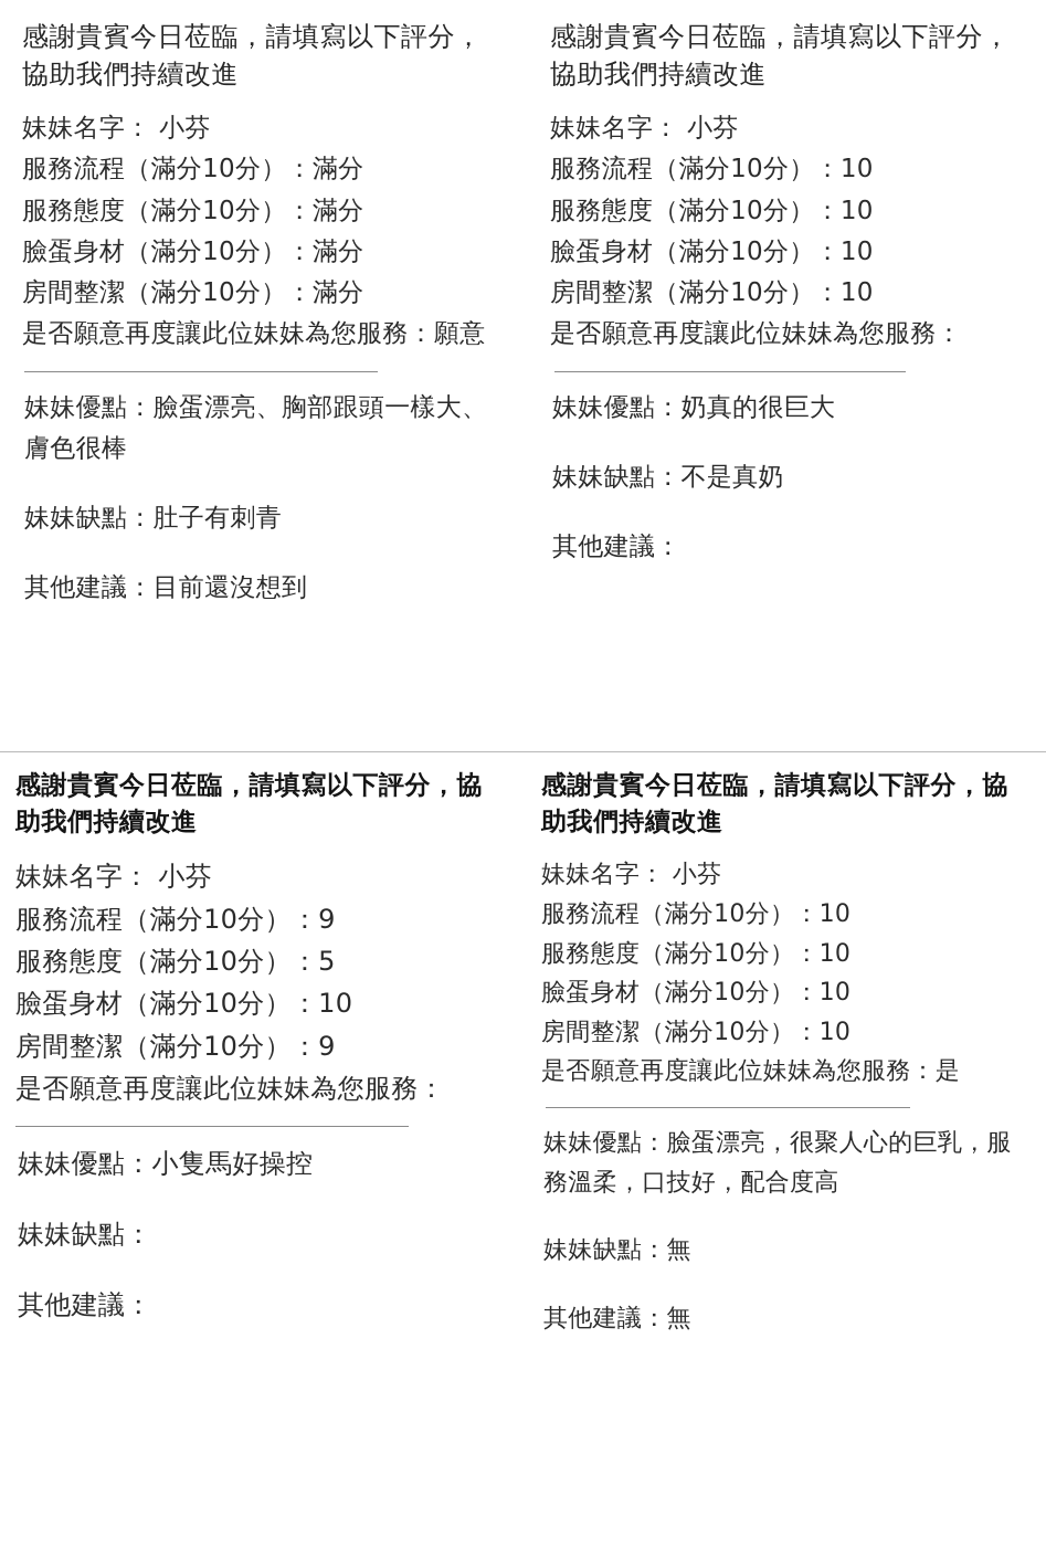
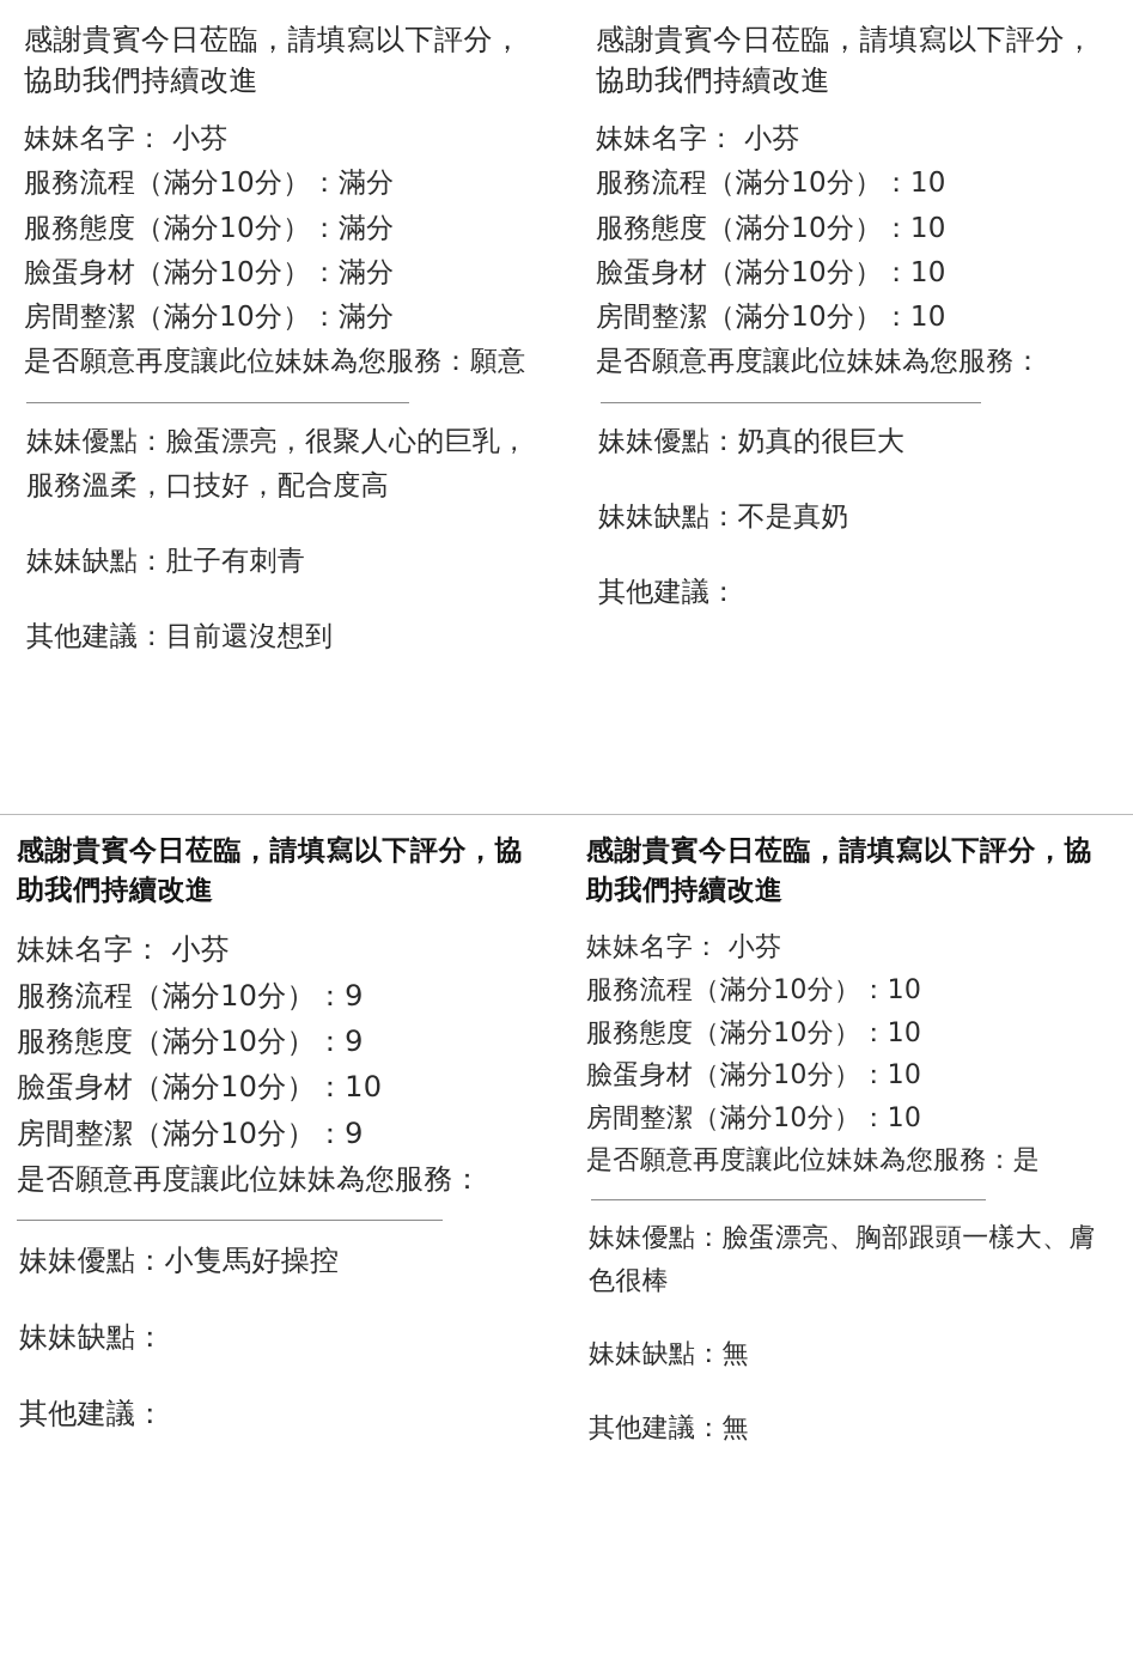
  感謝貴賓今日莅臨，請填寫以下評分，協助我們持續改進
  妹妹名字： 小芬
  服務流程（滿分10分）：滿分
  服務態度（滿分10分）：滿分
  臉蛋身材（滿分10分）：滿分
  房間整潔（滿分10分）：滿分
  是否願意再度讓此位妹妹為您服務：願意
- 妹妹優點：臉蛋漂亮、胸部跟頭一樣大、膚色很棒
+ 妹妹優點：臉蛋漂亮，很聚人心的巨乳，服務溫柔，口技好，配合度高
  妹妹缺點：肚子有刺青
  其他建議：目前還沒想到
  感謝貴賓今日莅臨，請填寫以下評分，協助我們持續改進
  妹妹名字： 小芬
  服務流程（滿分10分）：10
  服務態度（滿分10分）：10
  臉蛋身材（滿分10分）：10
  房間整潔（滿分10分）：10
  是否願意再度讓此位妹妹為您服務：
  妹妹優點：奶真的很巨大
  妹妹缺點：不是真奶
  其他建議：
  感謝貴賓今日莅臨，請填寫以下評分，協助我們持續改進
  妹妹名字： 小芬
  服務流程（滿分10分）：9
- 服務態度（滿分10分）：5
+ 服務態度（滿分10分）：9
  臉蛋身材（滿分10分）：10
  房間整潔（滿分10分）：9
  是否願意再度讓此位妹妹為您服務：
  妹妹優點：小隻馬好操控
  妹妹缺點：
  其他建議：
  感謝貴賓今日莅臨，請填寫以下評分，協助我們持續改進
  妹妹名字： 小芬
  服務流程（滿分10分）：10
  服務態度（滿分10分）：10
  臉蛋身材（滿分10分）：10
  房間整潔（滿分10分）：10
  是否願意再度讓此位妹妹為您服務：是
- 妹妹優點：臉蛋漂亮，很聚人心的巨乳，服務溫柔，口技好，配合度高
+ 妹妹優點：臉蛋漂亮、胸部跟頭一樣大、膚色很棒
  妹妹缺點：無
  其他建議：無
